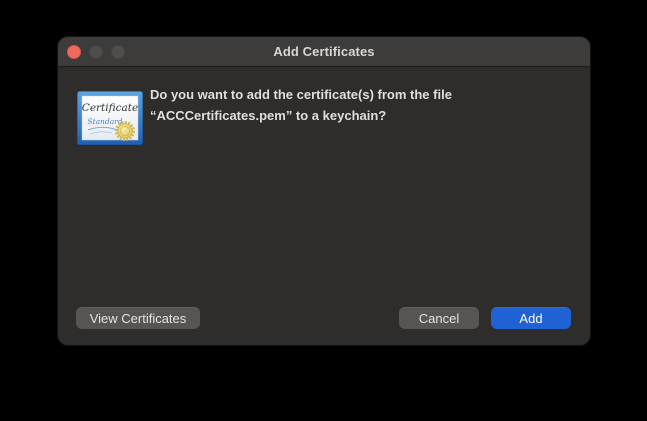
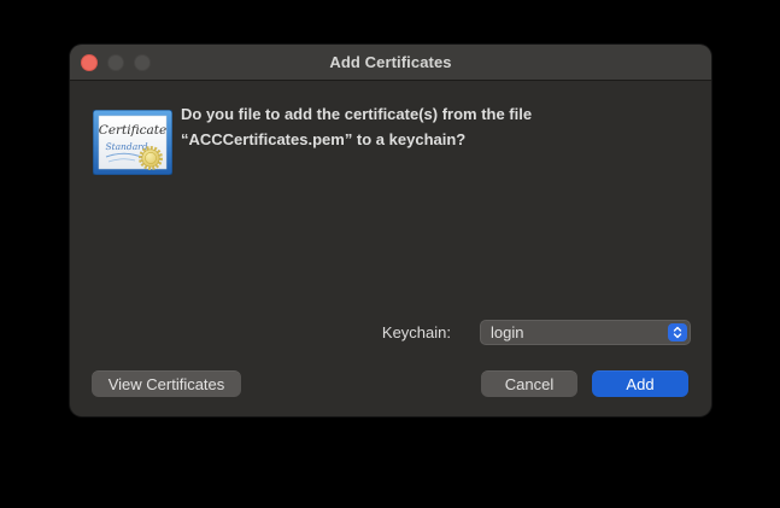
  Add Certificates
  Certificate
  Standard
- Do you want to add the certificate(s) from the file
+ Do you file to add the certificate(s) from the file
  “ACCCertificates.pem” to a keychain?
+ Keychain:
+ login
  View Certificates
  Cancel
  Add
